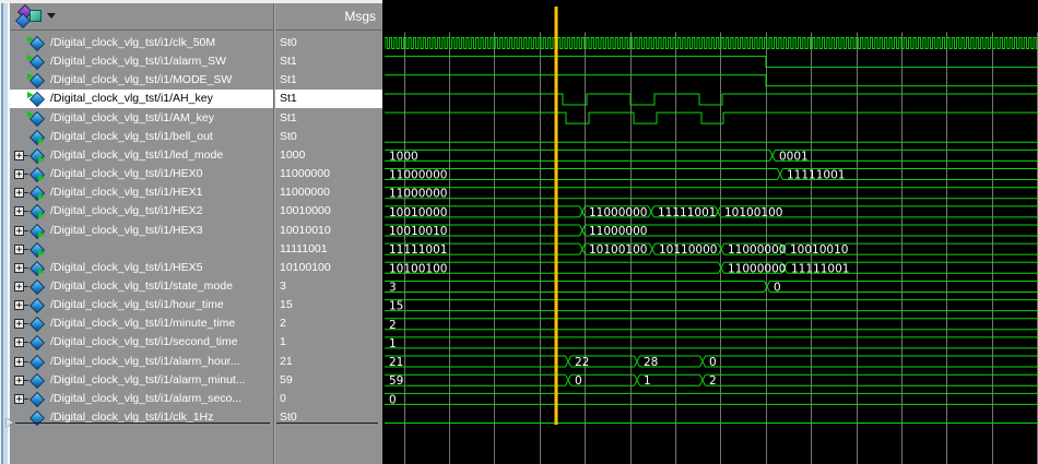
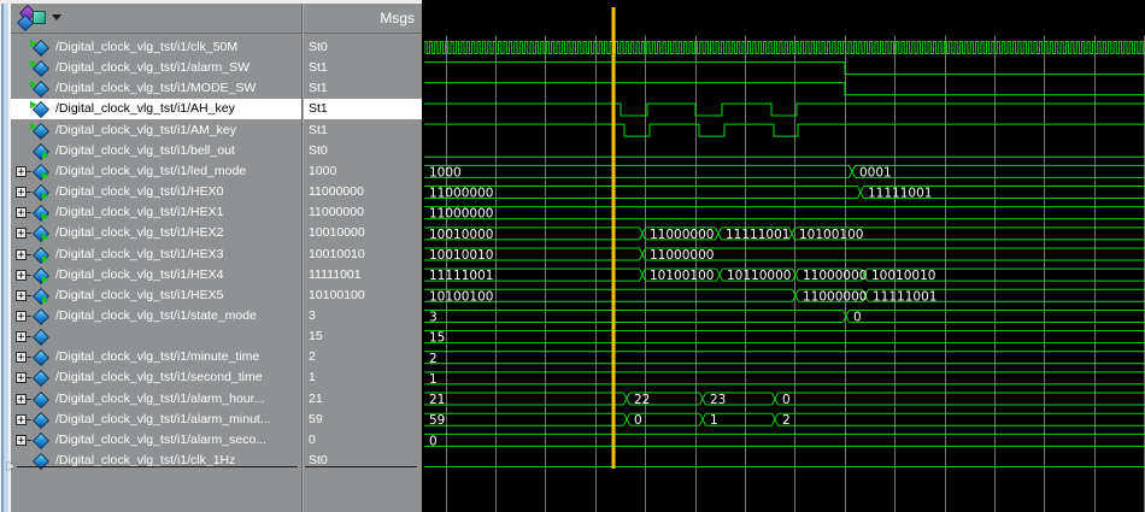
  Msgs
  /Digital_clock_vlg_tst/i1/clk_50M
  St0
  /Digital_clock_vlg_tst/i1/alarm_SW
  St1
  /Digital_clock_vlg_tst/i1/MODE_SW
  St1
  /Digital_clock_vlg_tst/i1/AH_key
  St1
  /Digital_clock_vlg_tst/i1/AM_key
  St1
  /Digital_clock_vlg_tst/i1/bell_out
  St0
  +
  /Digital_clock_vlg_tst/i1/led_mode
  1000
  +
  /Digital_clock_vlg_tst/i1/HEX0
  11000000
  +
  /Digital_clock_vlg_tst/i1/HEX1
  11000000
  +
  /Digital_clock_vlg_tst/i1/HEX2
  10010000
  +
  /Digital_clock_vlg_tst/i1/HEX3
  10010010
  +
+ /Digital_clock_vlg_tst/i1/HEX4
  11111001
  +
  /Digital_clock_vlg_tst/i1/HEX5
  10100100
  +
  /Digital_clock_vlg_tst/i1/state_mode
  3
  +
- /Digital_clock_vlg_tst/i1/hour_time
  15
  +
  /Digital_clock_vlg_tst/i1/minute_time
  2
  +
  /Digital_clock_vlg_tst/i1/second_time
  1
  +
  /Digital_clock_vlg_tst/i1/alarm_hour...
  21
  +
  /Digital_clock_vlg_tst/i1/alarm_minut...
  59
  +
  /Digital_clock_vlg_tst/i1/alarm_seco...
  0
  /Digital_clock_vlg_tst/i1/clk_1Hz
  St0
  1000
  0001
  11000000
  11111001
  11000000
  10010000
  11000000
  11111001
  10100100
  10010010
  11000000
  11111001
  10100100
  10110000
  11000000
  10010010
  10100100
  11000000
  11111001
  3
  0
  15
  2
  1
  21
  22
- 28
+ 23
  0
  59
  0
  1
  2
  0
